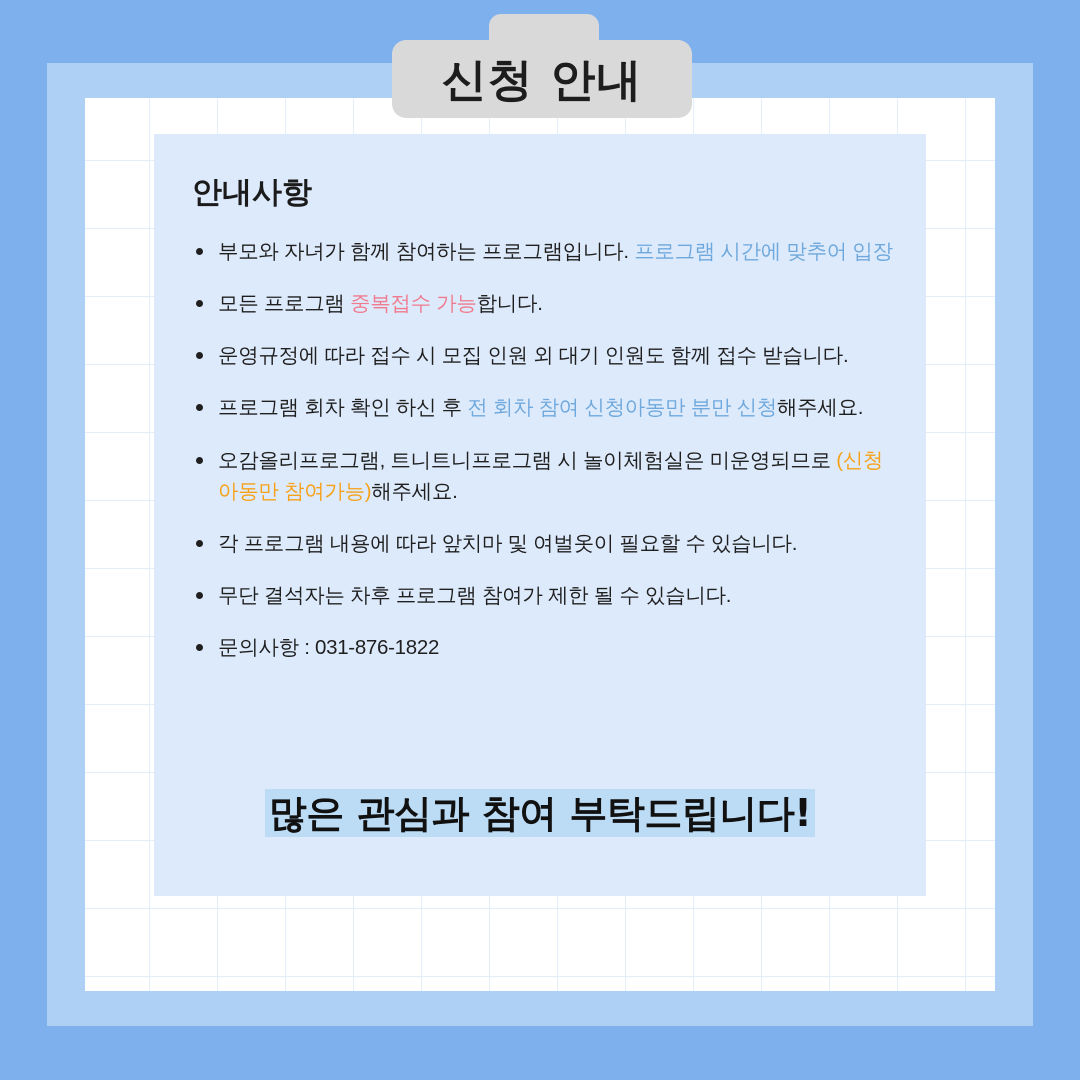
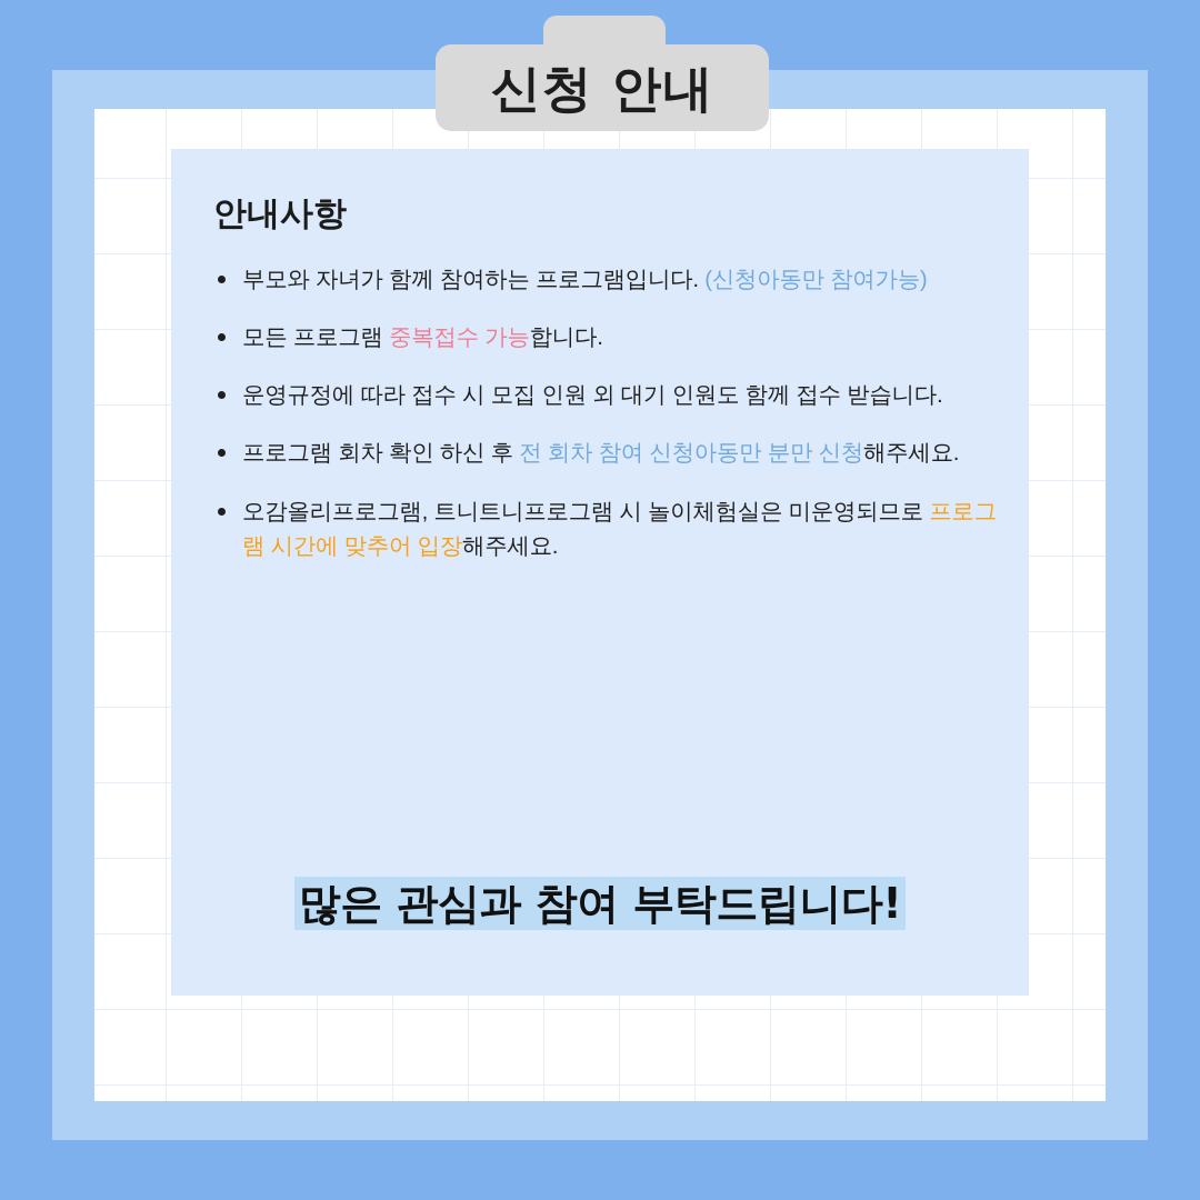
  신청 안내
  안내사항
- 부모와 자녀가 함께 참여하는 프로그램입니다. 프로그램 시간에 맞추어 입장
+ 부모와 자녀가 함께 참여하는 프로그램입니다. (신청아동만 참여가능)
  모든 프로그램 중복접수 가능합니다.
  운영규정에 따라 접수 시 모집 인원 외 대기 인원도 함께 접수 받습니다.
  프로그램 회차 확인 하신 후 전 회차 참여 신청아동만 분만 신청해주세요.
- 오감올리프로그램, 트니트니프로그램 시 놀이체험실은 미운영되므로 (신청아동만 참여가능)해주세요.
+ 오감올리프로그램, 트니트니프로그램 시 놀이체험실은 미운영되므로 프로그램 시간에 맞추어 입장해주세요.
- 각 프로그램 내용에 따라 앞치마 및 여벌옷이 필요할 수 있습니다.
- 무단 결석자는 차후 프로그램 참여가 제한 될 수 있습니다.
- 문의사항 : 031-876-1822
  많은 관심과 참여 부탁드립니다!
